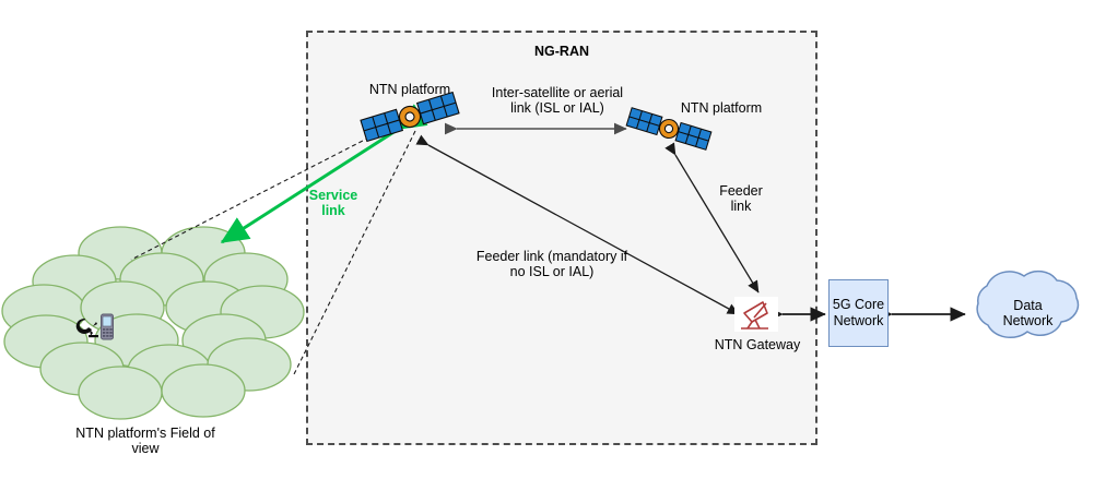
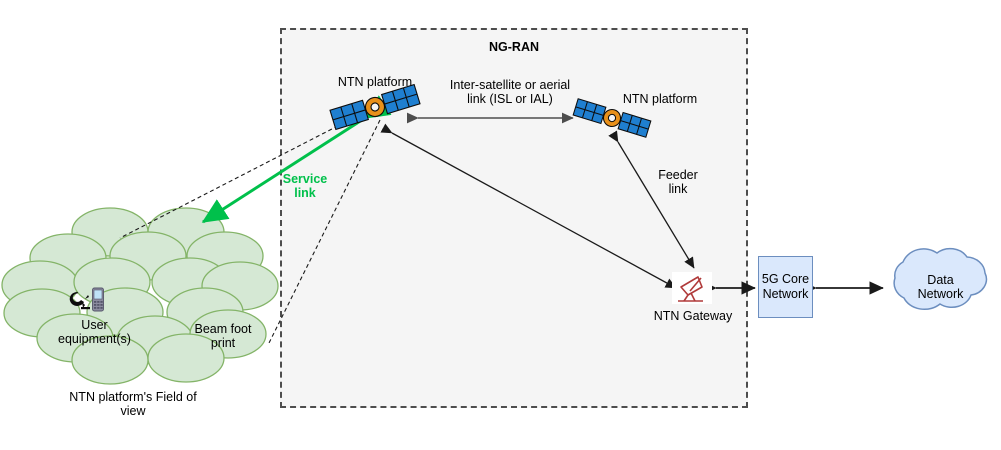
  NG-RAN
  NTN platform
  NTN platform
  Inter-satellite or aerial
  link (ISL or IAL)
  Service
  link
  Feeder
  link
- Feeder link (mandatory if
- no ISL or IAL)
  NTN Gateway
  5G Core Network
  Data
  Network
+ User
+ equipment(s)
+ Beam foot
+ print
  NTN platform's Field of
  view
